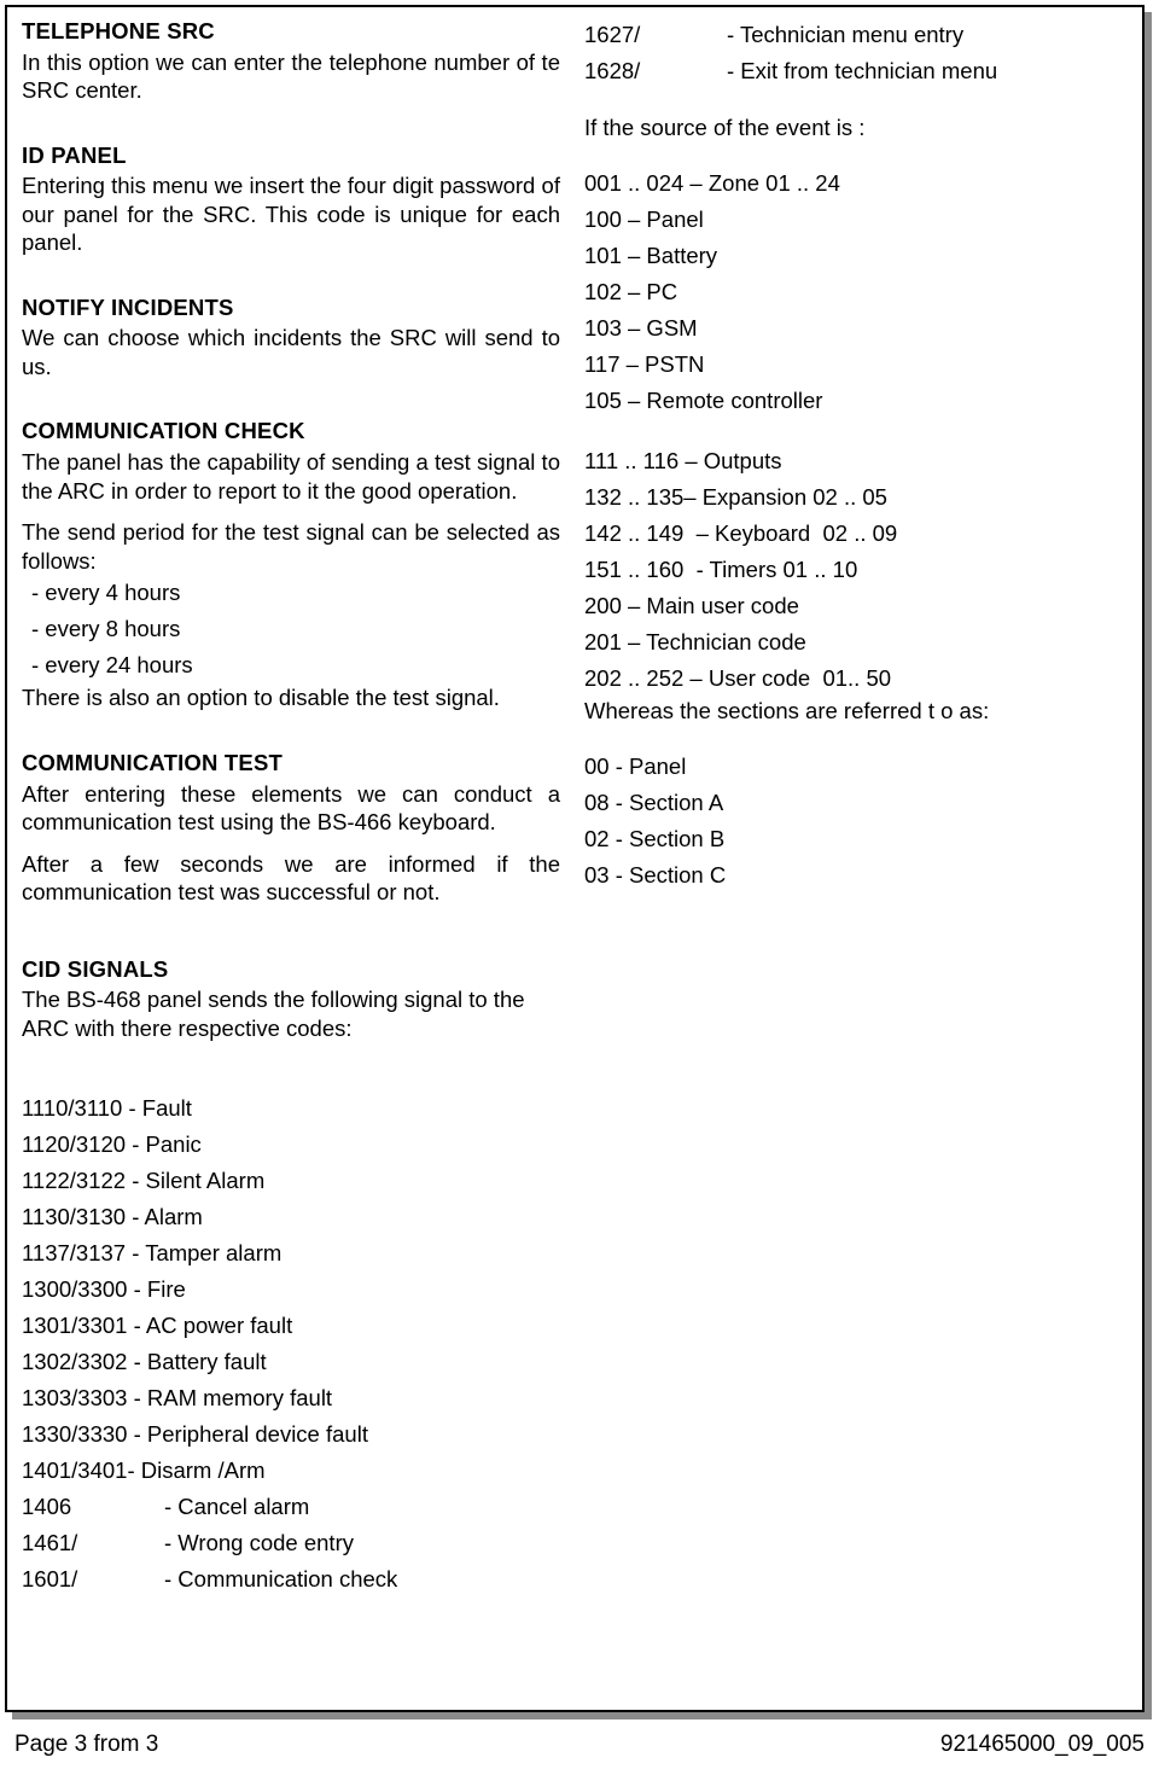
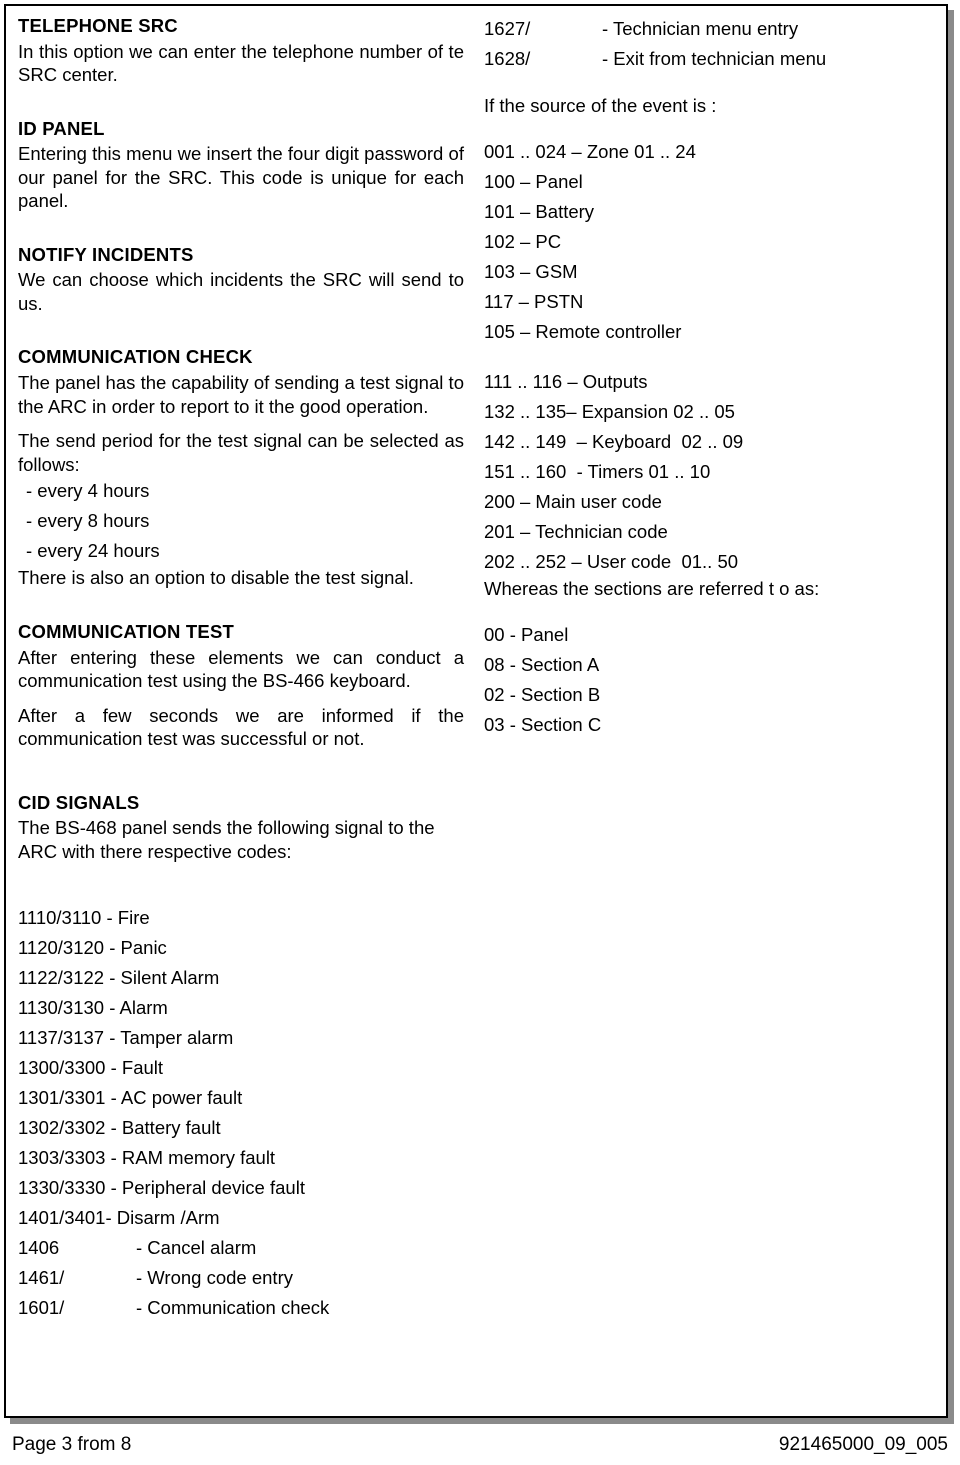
  TELEPHONE SRC
  In this option we can enter the telephone number of te SRC center.
  ID PANEL
  Entering this menu we insert the four digit password of our panel for the SRC. This code is unique for each panel.
  NOTIFY INCIDENTS
  We can choose which incidents the SRC will send to us.
  COMMUNICATION CHECK
  The panel has the capability of sending a test signal to the ARC in order to report to it the good operation.
  The send period for the test signal can be selected as follows:
  - every 4 hours
  - every 8 hours
  - every 24 hours
  There is also an option to disable the test signal.
  COMMUNICATION TEST
  After entering these elements we can conduct a communication test using the BS-466 keyboard.
  After a few seconds we are informed if the communication test was successful or not.
  CID SIGNALS
  The BS-468 panel sends the following signal to the ARC with there respective codes:
- 1110/3110 - Fault
+ 1110/3110 - Fire
  1120/3120 - Panic
  1122/3122 - Silent Alarm
  1130/3130 - Alarm
  1137/3137 - Tamper alarm
- 1300/3300 - Fire
+ 1300/3300 - Fault
  1301/3301 - AC power fault
  1302/3302 - Battery fault
  1303/3303 - RAM memory fault
  1330/3330 - Peripheral device fault
  1401/3401- Disarm /Arm
  1406
  - Cancel alarm
  1461/
  - Wrong code entry
  1601/
  - Communication check
  1627/
  - Technician menu entry
  1628/
  - Exit from technician menu
  If the source of the event is :
  001 .. 024 – Zone 01 .. 24
  100 – Panel
  101 – Battery
  102 – PC
  103 – GSM
  117 – PSTN
  105 – Remote controller
  111 .. 116 – Outputs
  132 .. 135– Expansion 02 .. 05
  142 .. 149 – Keyboard 02 .. 09
  151 .. 160 - Timers 01 .. 10
  200 – Main user code
  201 – Technician code
  202 .. 252 – User code 01.. 50
  Whereas the sections are referred t o as:
  00 - Panel
  08 - Section A
  02 - Section B
  03 - Section C
- Page 3 from 3
+ Page 3 from 8
  921465000_09_005
